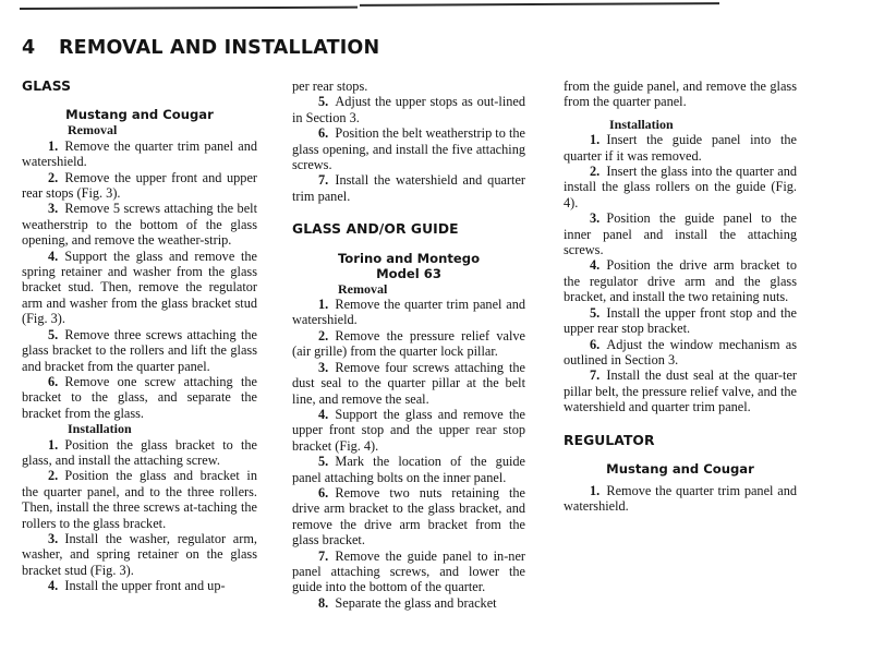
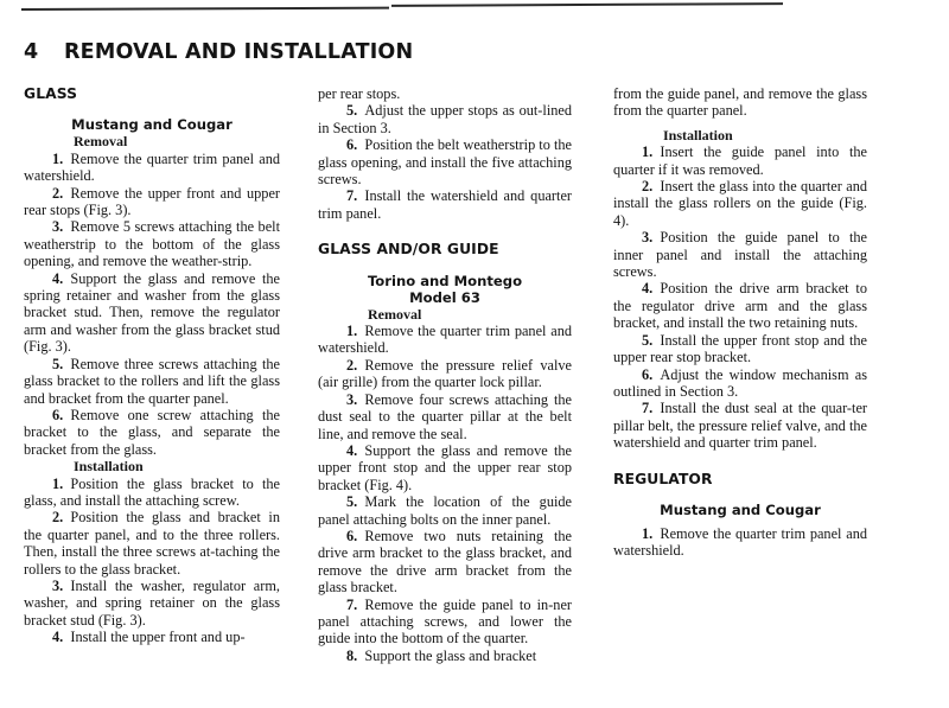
  4 REMOVAL AND INSTALLATION
  GLASS
  Mustang and Cougar
  Removal
  1. Remove the quarter trim panel and watershield.
  2. Remove the upper front and upper rear stops (Fig. 3).
  3. Remove 5 screws attaching the belt weatherstrip to the bottom of the glass opening, and remove the weather-strip.
  4. Support the glass and remove the spring retainer and washer from the glass bracket stud. Then, remove the regulator arm and washer from the glass bracket stud (Fig. 3).
  5. Remove three screws attaching the glass bracket to the rollers and lift the glass and bracket from the quarter panel.
  6. Remove one screw attaching the bracket to the glass, and separate the bracket from the glass.
  Installation
  1. Position the glass bracket to the glass, and install the attaching screw.
  2. Position the glass and bracket in the quarter panel, and to the three rollers. Then, install the three screws at-taching the rollers to the glass bracket.
  3. Install the washer, regulator arm, washer, and spring retainer on the glass bracket stud (Fig. 3).
  4. Install the upper front and up-
  per rear stops.
  5. Adjust the upper stops as out-lined in Section 3.
  6. Position the belt weatherstrip to the glass opening, and install the five attaching screws.
  7. Install the watershield and quarter trim panel.
  GLASS AND/OR GUIDE
  Torino and Montego
  Model 63
  Removal
  1. Remove the quarter trim panel and watershield.
  2. Remove the pressure relief valve (air grille) from the quarter lock pillar.
  3. Remove four screws attaching the dust seal to the quarter pillar at the belt line, and remove the seal.
  4. Support the glass and remove the upper front stop and the upper rear stop bracket (Fig. 4).
  5. Mark the location of the guide panel attaching bolts on the inner panel.
  6. Remove two nuts retaining the drive arm bracket to the glass bracket, and remove the drive arm bracket from the glass bracket.
  7. Remove the guide panel to in-ner panel attaching screws, and lower the guide into the bottom of the quarter.
- 8. Separate the glass and bracket
+ 8. Support the glass and bracket
  from the guide panel, and remove the glass from the quarter panel.
  Installation
  1. Insert the guide panel into the quarter if it was removed.
  2. Insert the glass into the quarter and install the glass rollers on the guide (Fig. 4).
  3. Position the guide panel to the inner panel and install the attaching screws.
  4. Position the drive arm bracket to the regulator drive arm and the glass bracket, and install the two retaining nuts.
  5. Install the upper front stop and the upper rear stop bracket.
  6. Adjust the window mechanism as outlined in Section 3.
  7. Install the dust seal at the quar-ter pillar belt, the pressure relief valve, and the watershield and quarter trim panel.
  REGULATOR
  Mustang and Cougar
  1. Remove the quarter trim panel and watershield.
